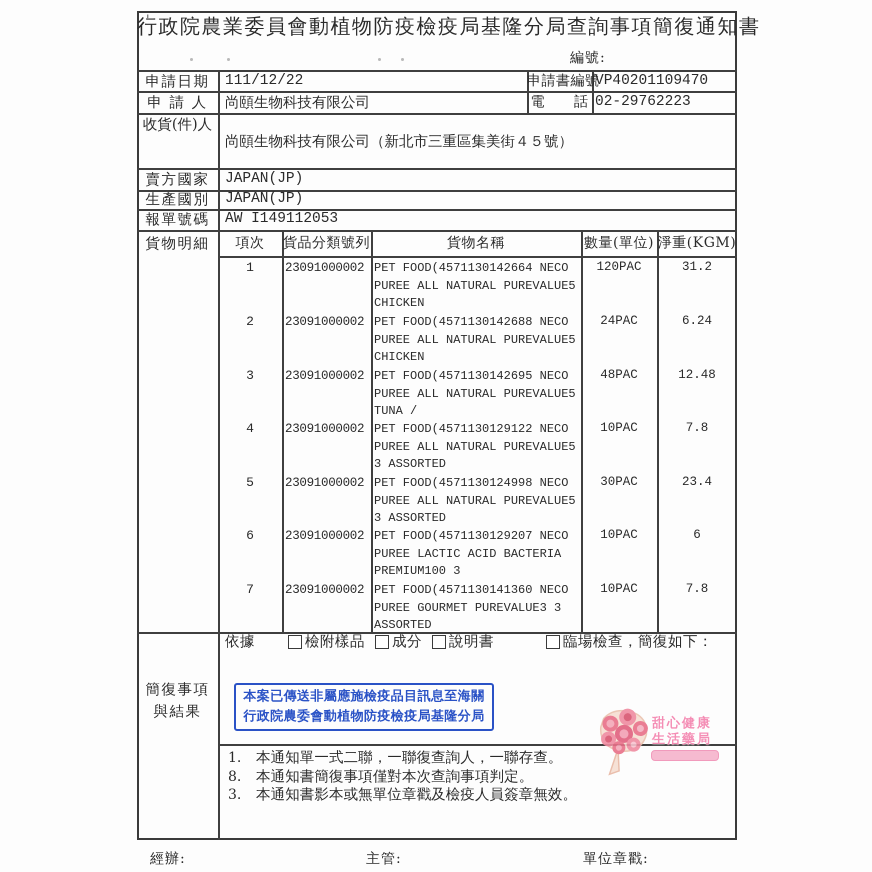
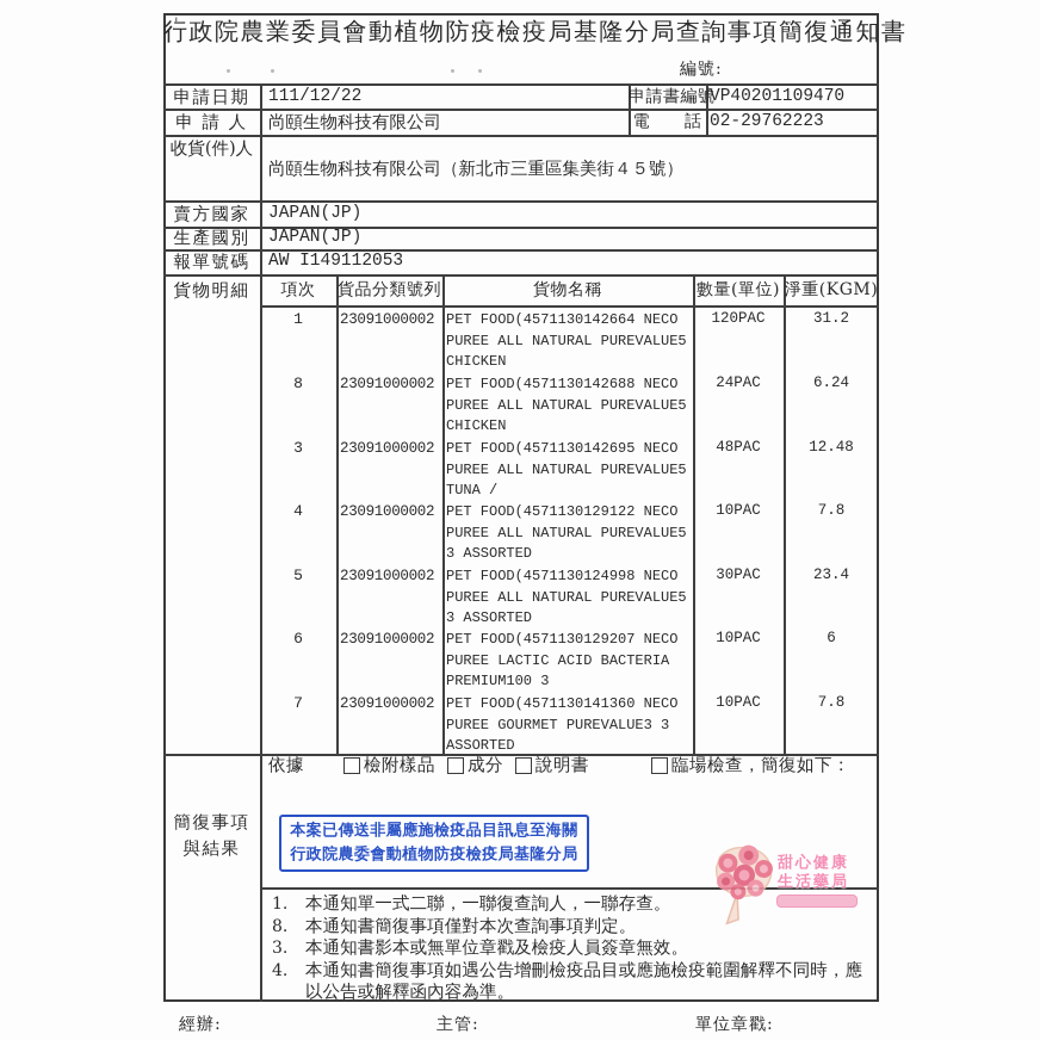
  '
  行政院農業委員會動植物防疫檢疫局基隆分局查詢事項簡復通知書
  編號:
  申請日期
  111/12/22
  申請書編號
  VP40201109470
  申 請 人
  尚頤生物科技有限公司
  電 話
  02-29762223
  收貨(件)人
  尚頤生物科技有限公司（新北市三重區集美街４５號）
  賣方國家
  JAPAN(JP)
  生產國別
  JAPAN(JP)
  報單號碼
  AW I149112053
  貨物明細
  項次
  貨品分類號列
  貨物名稱
  數量(單位)
  淨重(KGM)
  1
  23091000002
  PET FOOD(4571130142664 NECO PUREE ALL NATURAL PUREVALUE5 CHICKEN
  120PAC
  31.2
- 2
+ 8
  23091000002
  PET FOOD(4571130142688 NECO PUREE ALL NATURAL PUREVALUE5 CHICKEN
  24PAC
  6.24
  3
  23091000002
  PET FOOD(4571130142695 NECO PUREE ALL NATURAL PUREVALUE5 TUNA /
  48PAC
  12.48
  4
  23091000002
  PET FOOD(4571130129122 NECO PUREE ALL NATURAL PUREVALUE5 3 ASSORTED
  10PAC
  7.8
  5
  23091000002
  PET FOOD(4571130124998 NECO PUREE ALL NATURAL PUREVALUE5 3 ASSORTED
  30PAC
  23.4
  6
  23091000002
  PET FOOD(4571130129207 NECO PUREE LACTIC ACID BACTERIA PREMIUM100 3
  10PAC
  6
  7
  23091000002
  PET FOOD(4571130141360 NECO PUREE GOURMET PUREVALUE3 3 ASSORTED
  10PAC
  7.8
  簡復事項
  與結果
  依據
  檢附樣品
  成分
  說明書
  臨場檢查
  ，簡復如下：
  本案已傳送非屬應施檢疫品目訊息至海關
  行政院農委會動植物防疫檢疫局基隆分局
  1.
  本通知單一式二聯，一聯復查詢人，一聯存查。
  8.
  本通知書簡復事項僅對本次查詢事項判定。
  3.
  本通知書影本或無單位章戳及檢疫人員簽章無效。
+ 4.
+ 本通知書簡復事項如遇公告增刪檢疫品目或應施檢疫範圍解釋不同時，應以公告或解釋函內容為準。
  甜心健康
  生活藥局
  經辦:
  主管:
  單位章戳:
